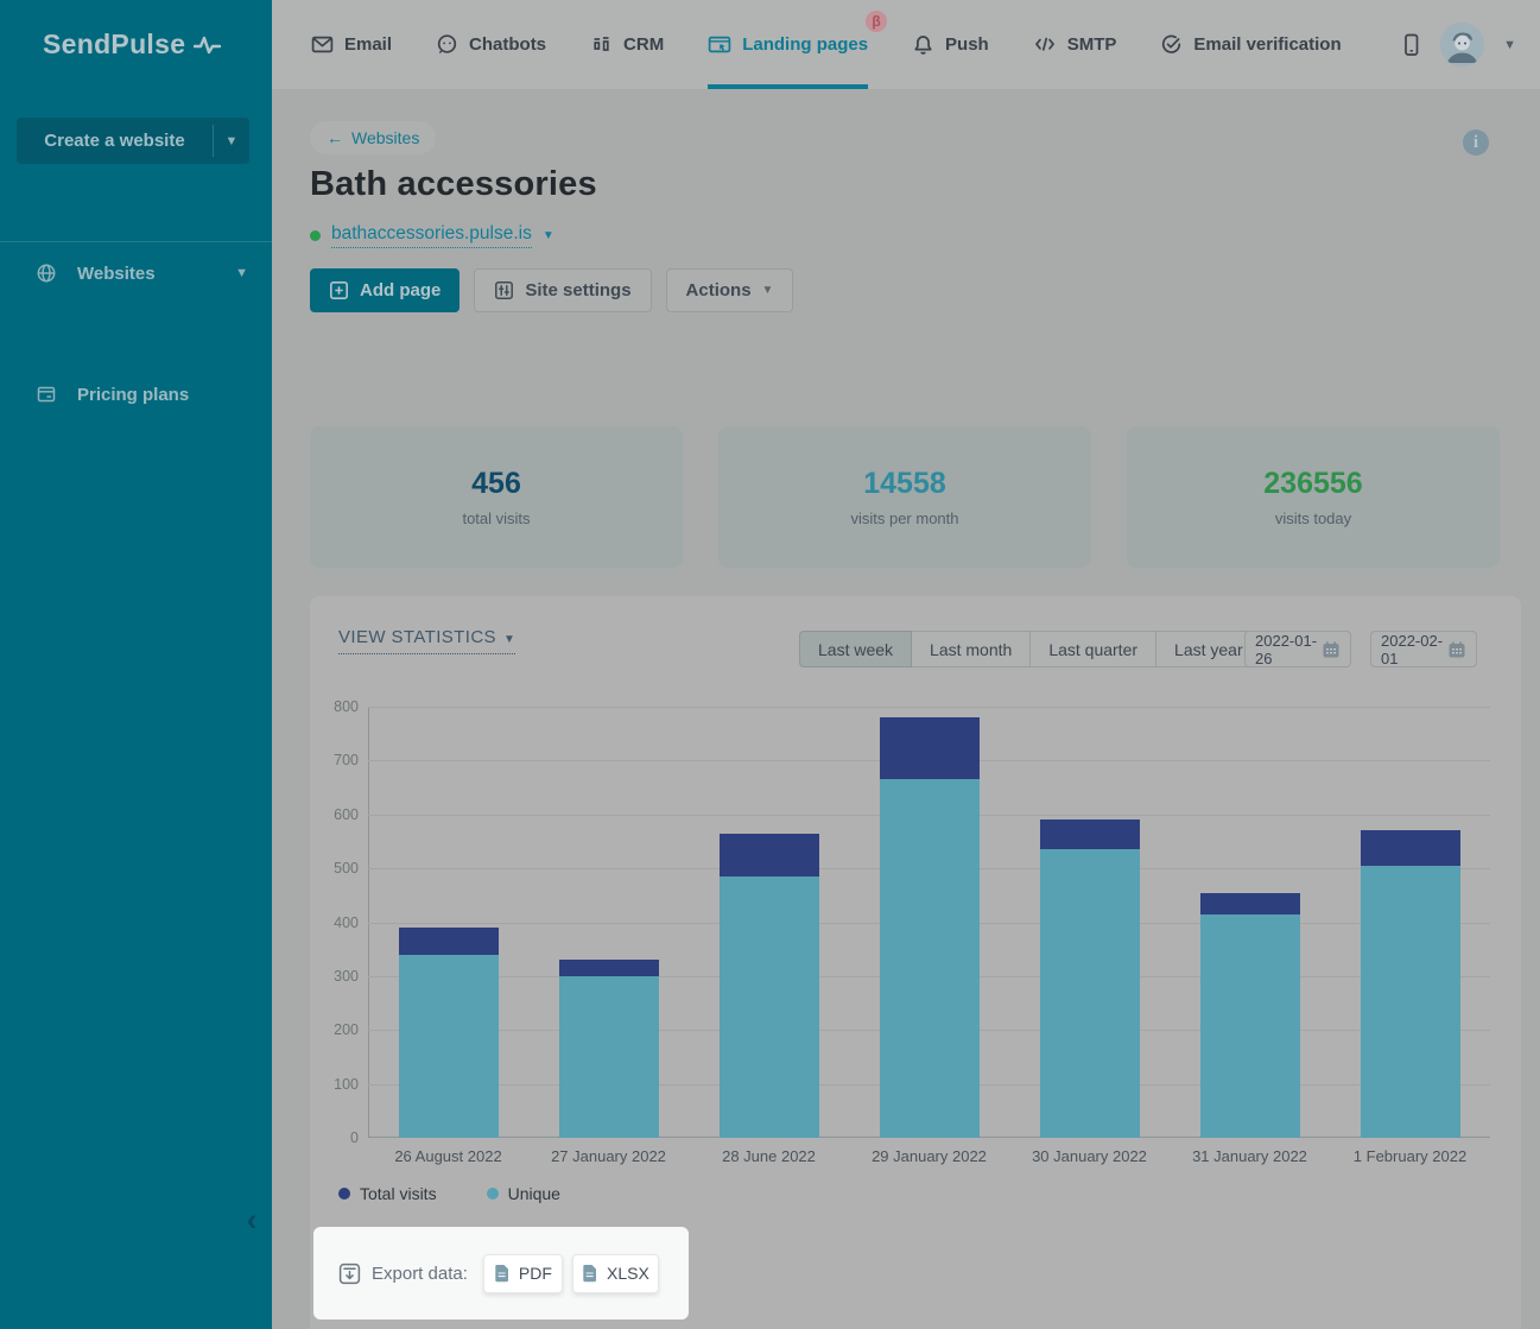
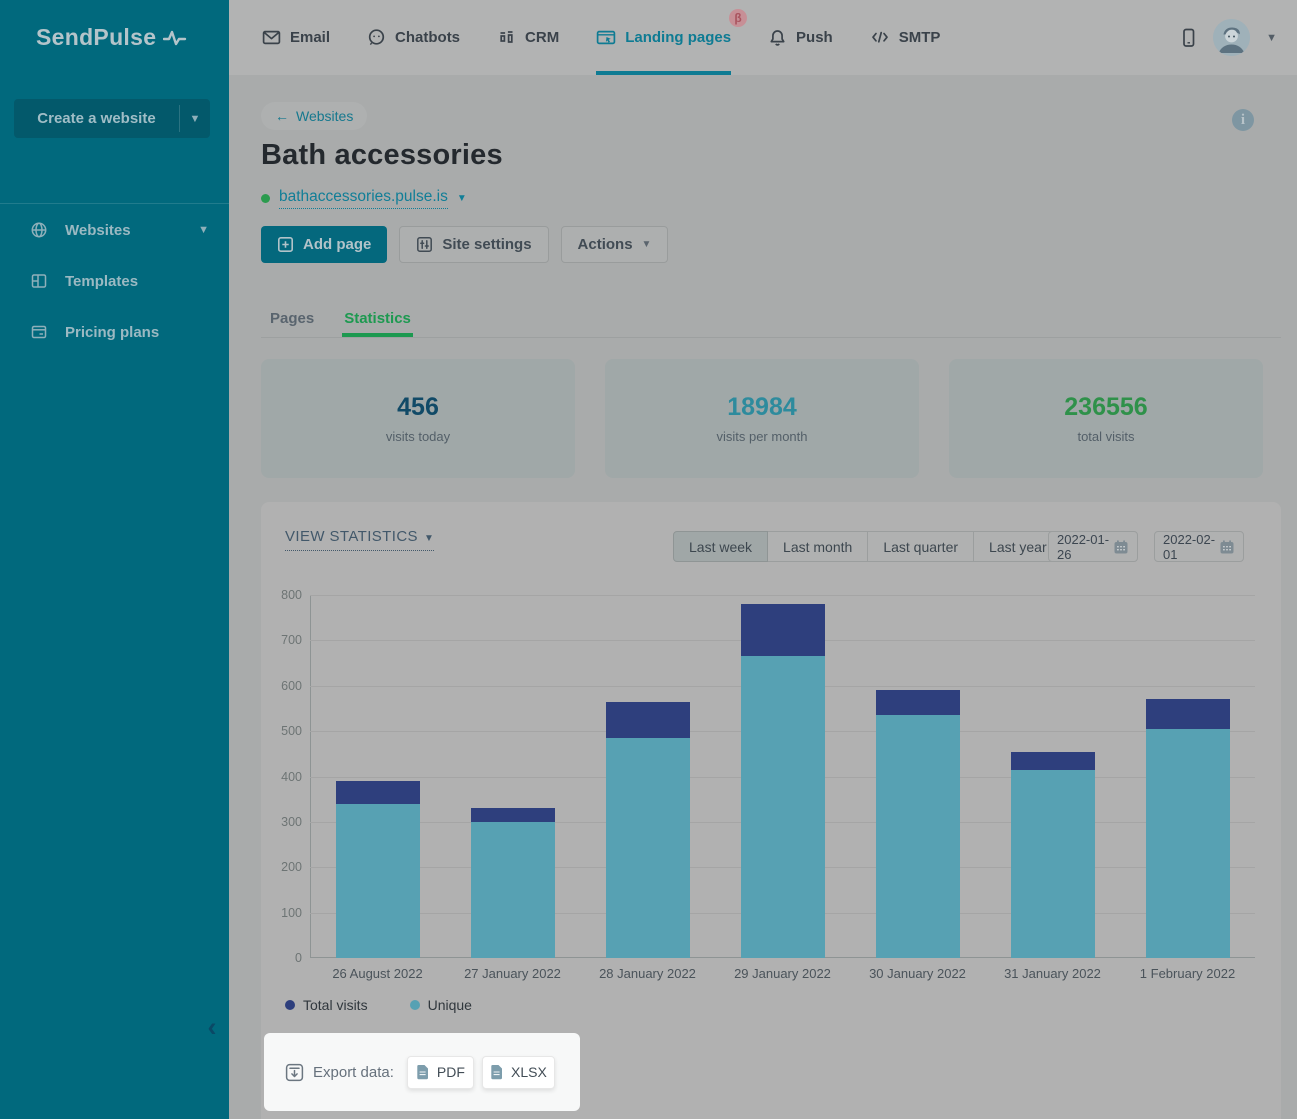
  SendPulse
  Email
  Chatbots
  CRM
  Landing pages
  β
  Push
  SMTP
- Email verification
  ▼
  Create a website
  ▼
  Websites
  ▼
+ Templates
  Pricing plans
  ‹
  ←
  Websites
  i
  Bath accessories
  bathaccessories.pulse.is
  ▼
  Add page
  Site settings
  Actions
  ▼
+ Pages
+ Statistics
  456
- total visits
+ visits today
- 14558
+ 18984
  visits per month
  236556
- visits today
+ total visits
  VIEW STATISTICS ▼
  Last week
  Last month
  Last quarter
  Last year
  2022-01-26
  2022-02-01
  0
  100
  200
  300
  400
  500
  600
  700
  800
  26 August 2022
  27 January 2022
- 28 June 2022
+ 28 January 2022
  29 January 2022
  30 January 2022
  31 January 2022
  1 February 2022
  Total visits
  Unique
  Export data:
  PDF
  XLSX
